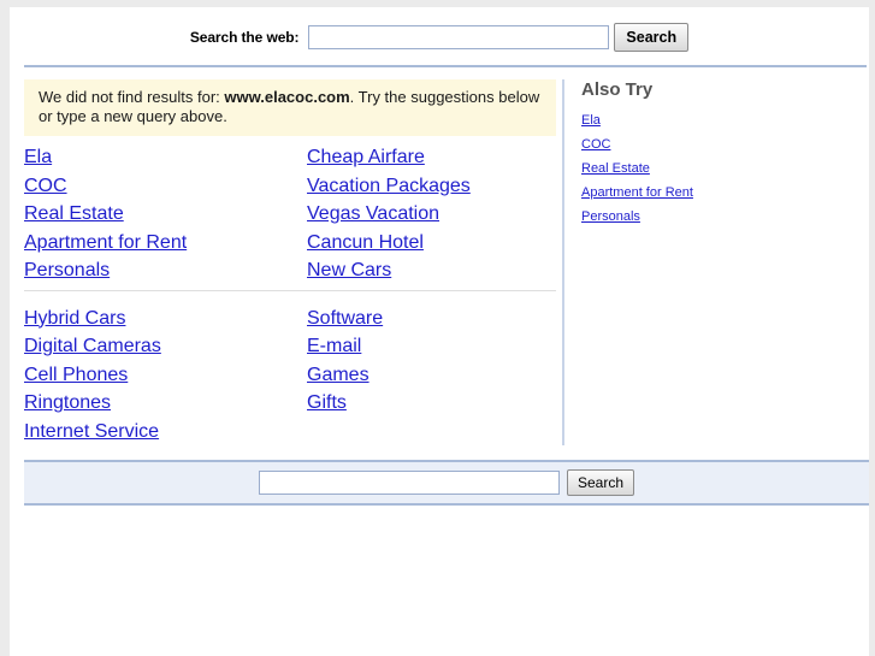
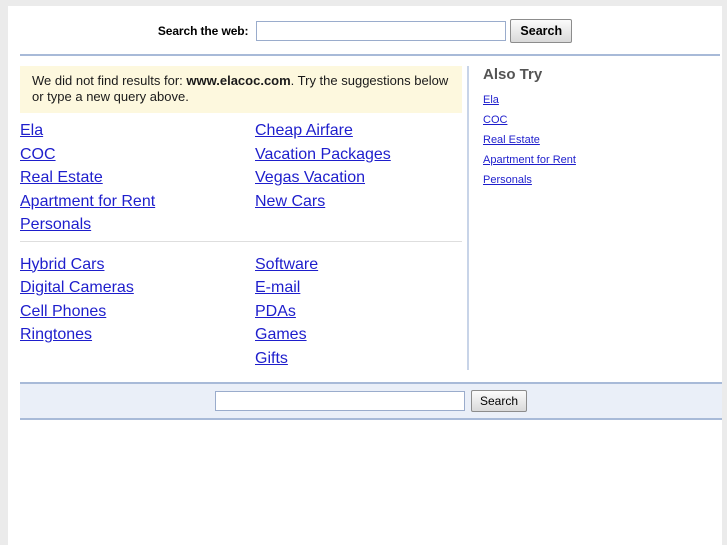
  Search the web:
  Search
  We did not find results for: www.elacoc.com. Try the suggestions below or type a new query above.
  Ela
  COC
  Real Estate
  Apartment for Rent
  Personals
  Cheap Airfare
  Vacation Packages
  Vegas Vacation
- Cancun Hotel
  New Cars
  Hybrid Cars
  Digital Cameras
  Cell Phones
  Ringtones
- Internet Service
  Software
  E-mail
+ PDAs
  Games
  Gifts
  Also Try
  Ela
  COC
  Real Estate
  Apartment for Rent
  Personals
  Search
